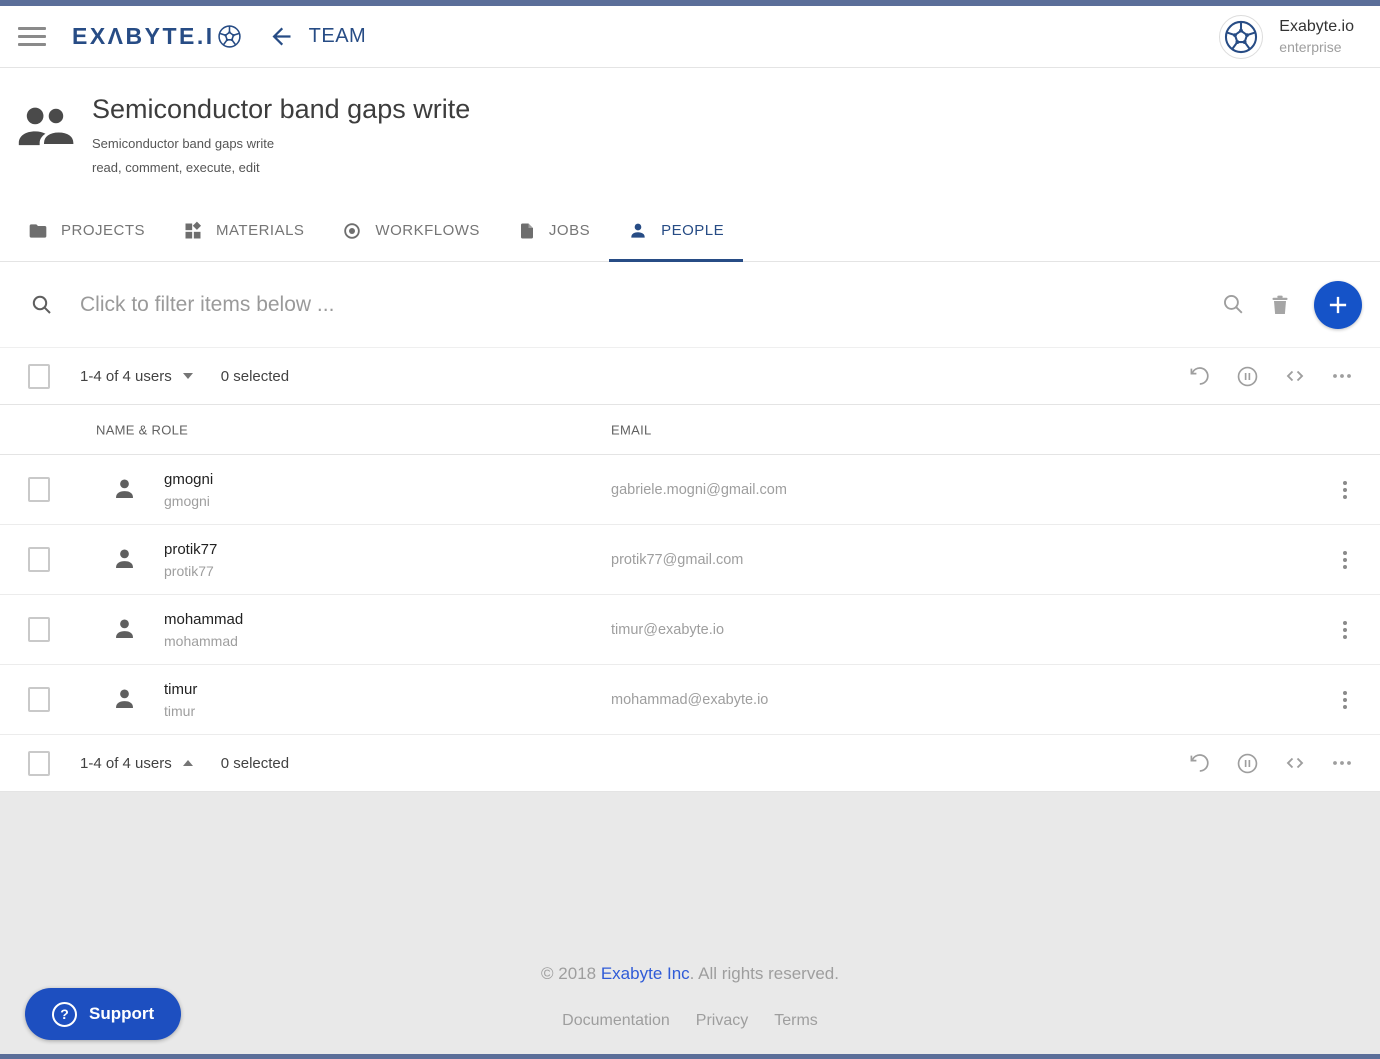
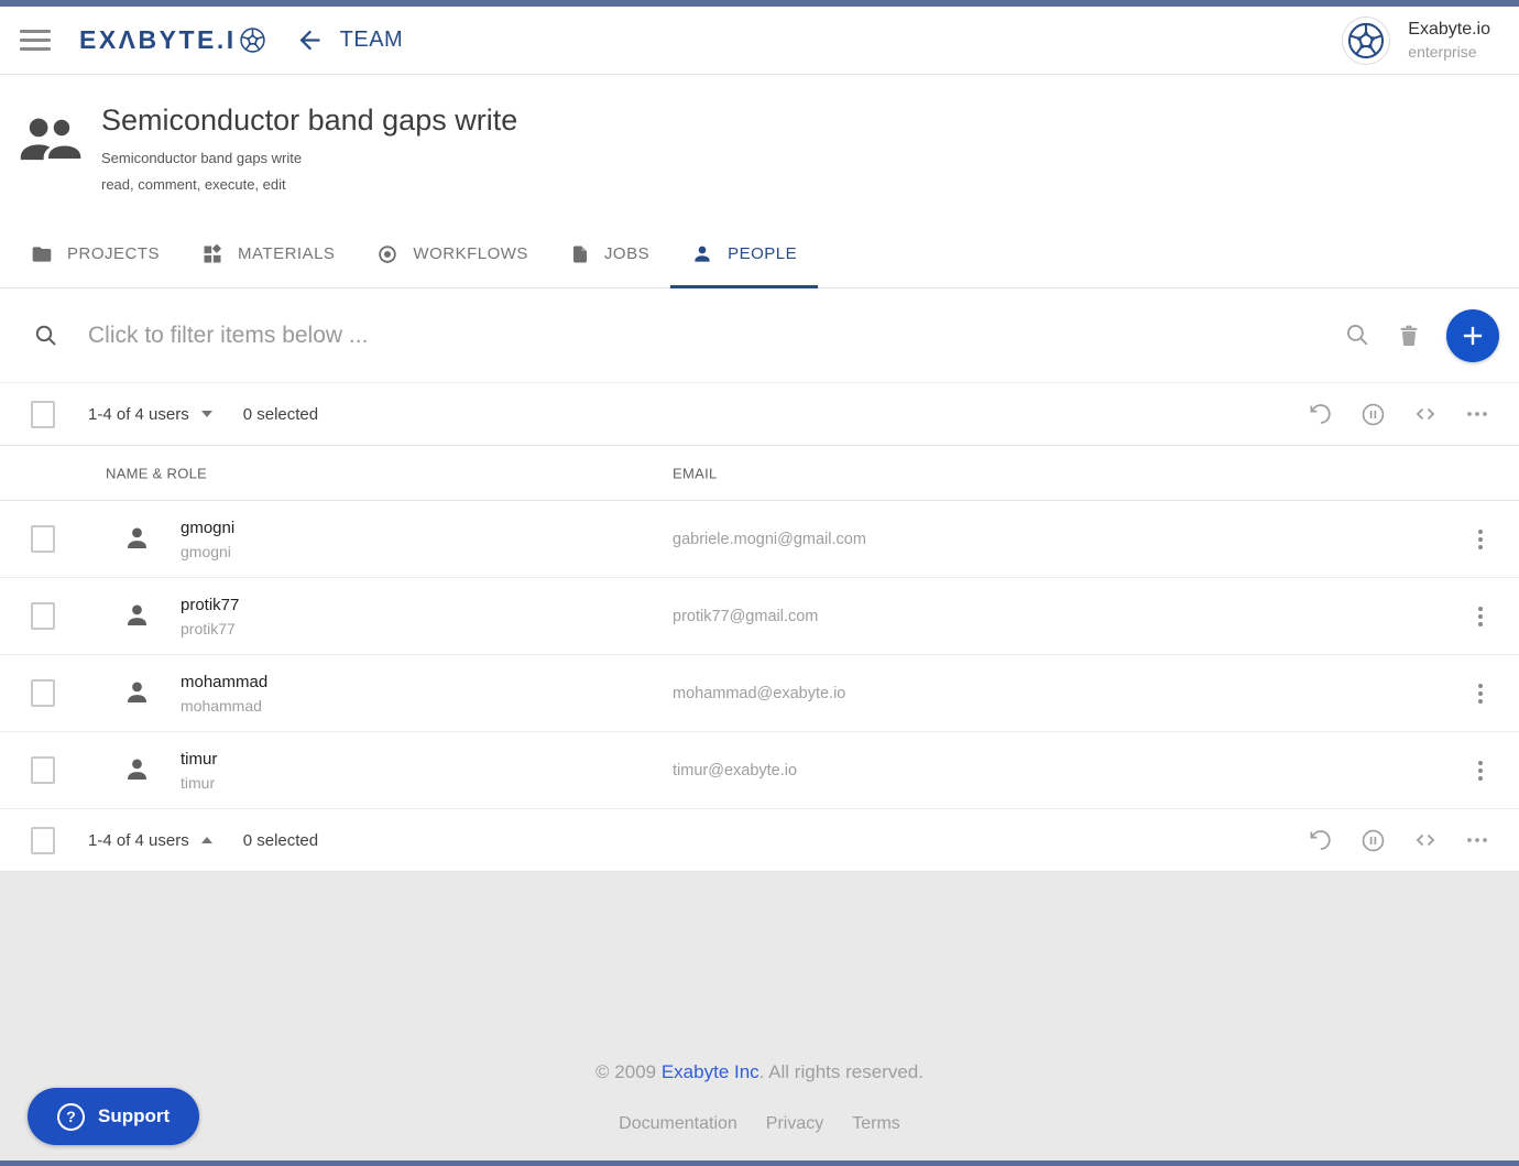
  EXΛBYTE.I
  TEAM
  Exabyte.io
  enterprise
  Semiconductor band gaps write
  Semiconductor band gaps write
  read, comment, execute, edit
  PROJECTS
  MATERIALS
  WORKFLOWS
  JOBS
  PEOPLE
  Click to filter items below ...
  1-4 of 4 users
  0 selected
  NAME & ROLE
  EMAIL
  gmogni
  gmogni
  gabriele.mogni@gmail.com
  protik77
  protik77
  protik77@gmail.com
  mohammad
  mohammad
- timur@exabyte.io
+ mohammad@exabyte.io
  timur
  timur
- mohammad@exabyte.io
+ timur@exabyte.io
  1-4 of 4 users
  0 selected
- © 2018 Exabyte Inc. All rights reserved.
+ © 2009 Exabyte Inc. All rights reserved.
  Documentation
  Privacy
  Terms
  ?
  Support
